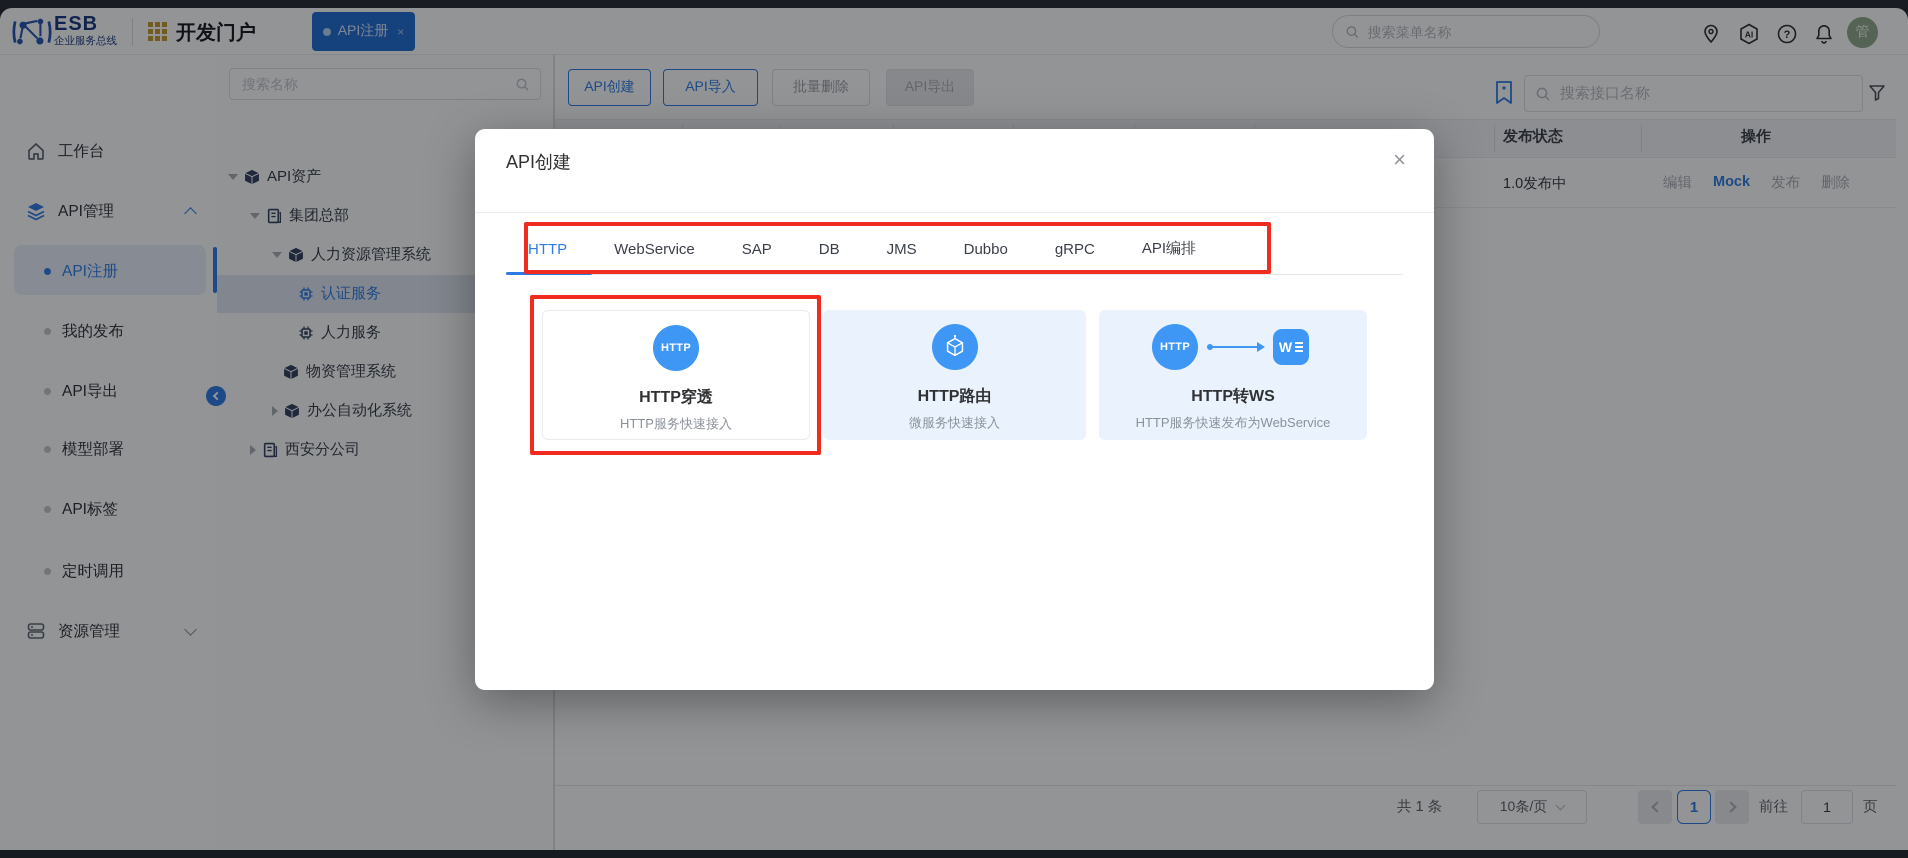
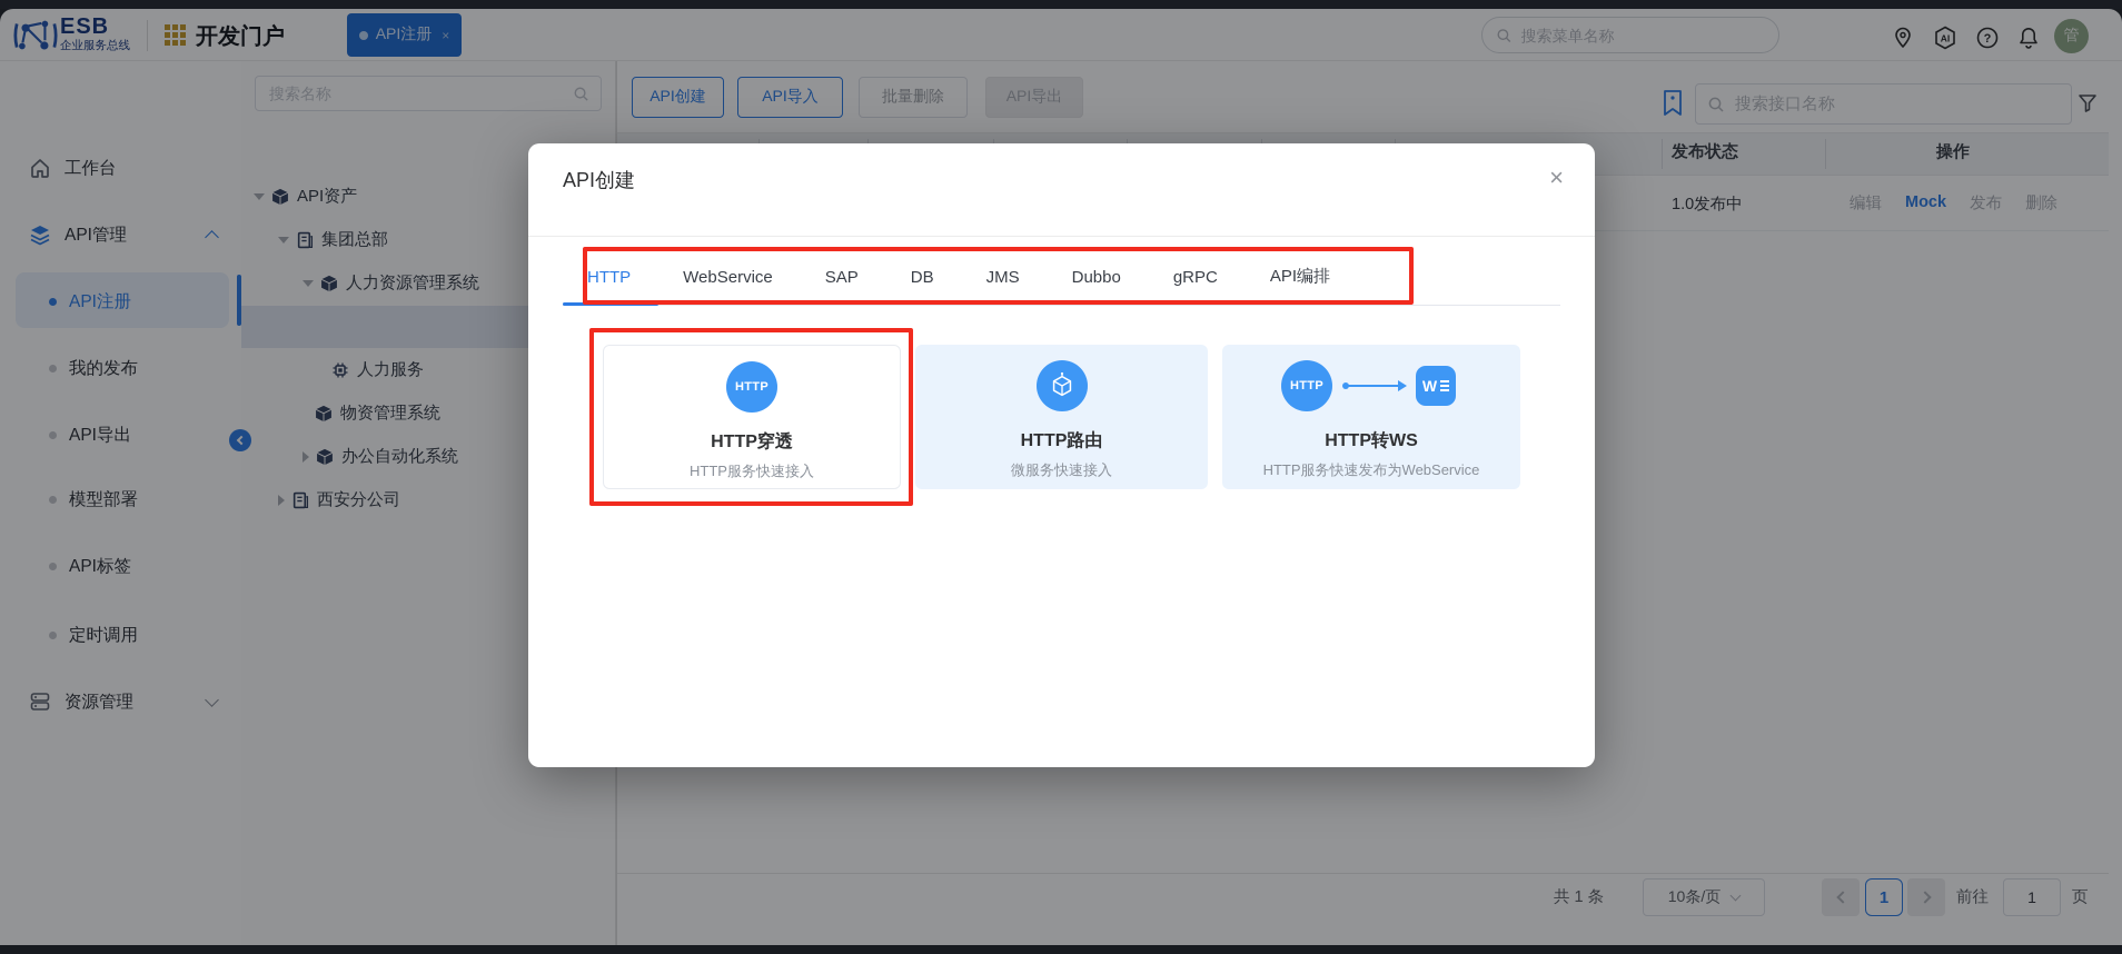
  ESB
  企业服务总线
  开发门户
  API注册
  ×
  搜索菜单名称
  AI
  ?
  管
  工作台
  API管理
  API注册
  我的发布
  API导出
  模型部署
  API标签
  定时调用
  资源管理
  搜索名称
  API资产
  集团总部
  人力资源管理系统
- 认证服务
  人力服务
  物资管理系统
  办公自动化系统
  西安分公司
  API创建
  API导入
  批量删除
  API导出
  搜索接口名称
  发布状态
  操作
  1.0发布中
  编辑
  Mock
  发布
  删除
  共 1 条
  10条/页
  1
  前往
  1
  页
  API创建
  ×
  HTTP
  WebService
  SAP
  DB
  JMS
  Dubbo
  gRPC
  API编排
  HTTP
  HTTP穿透
  HTTP服务快速接入
  HTTP路由
  微服务快速接入
  HTTP
  W
  HTTP转WS
  HTTP服务快速发布为WebService
